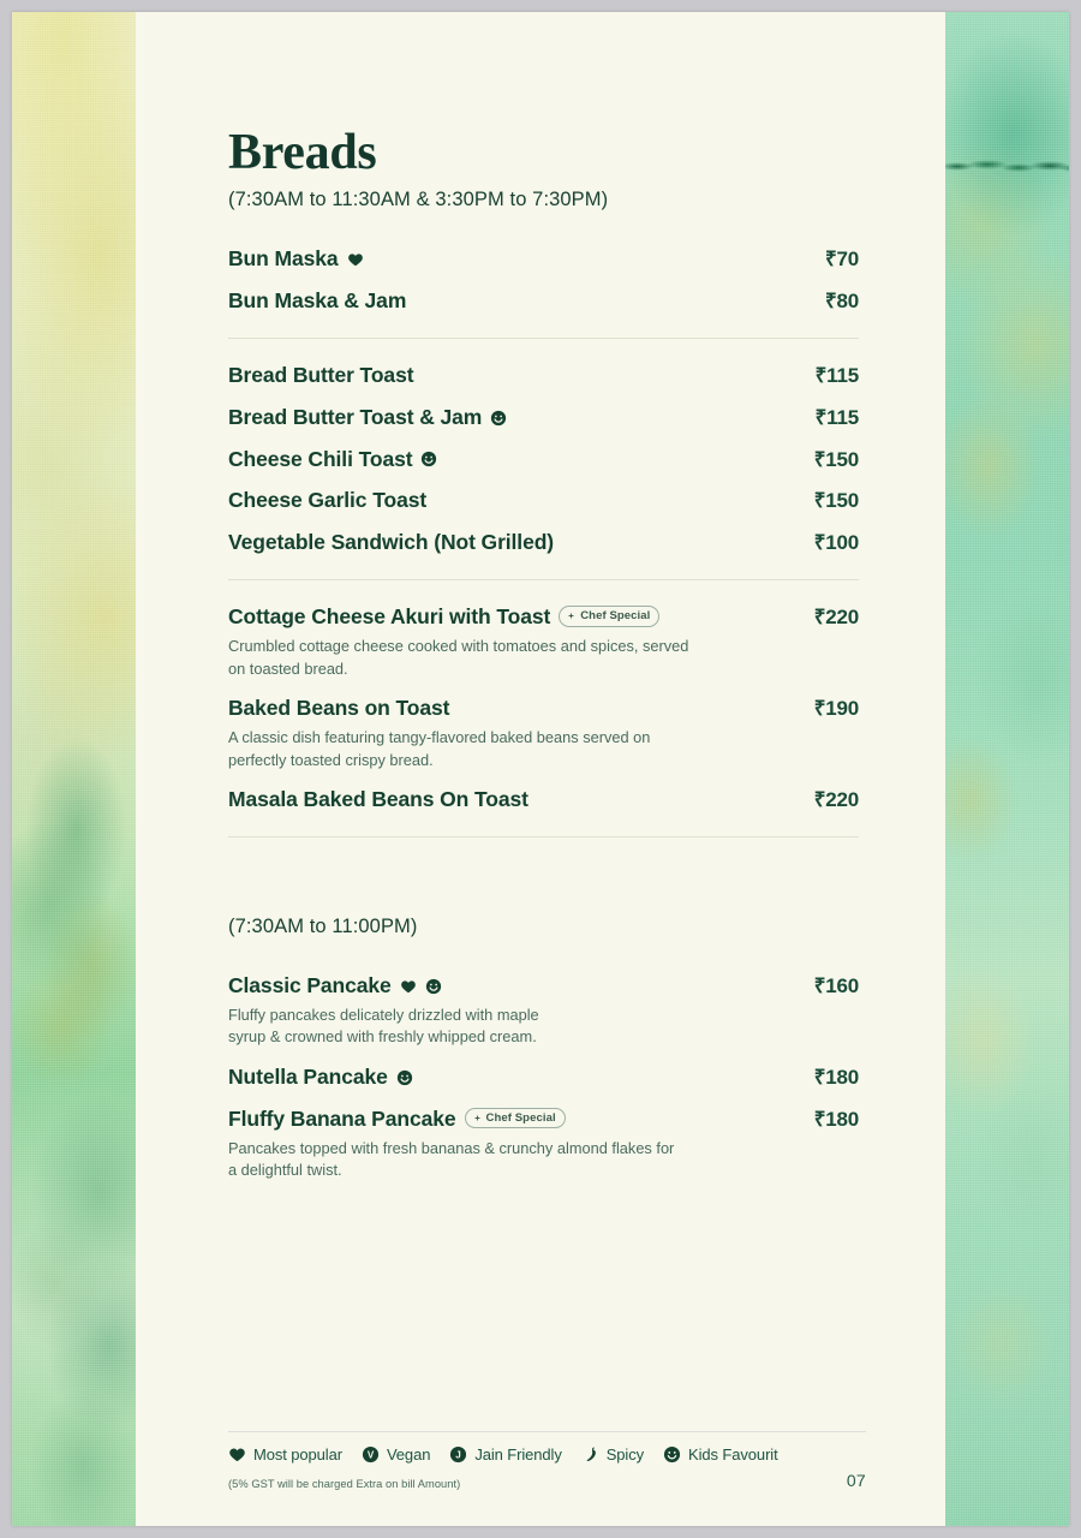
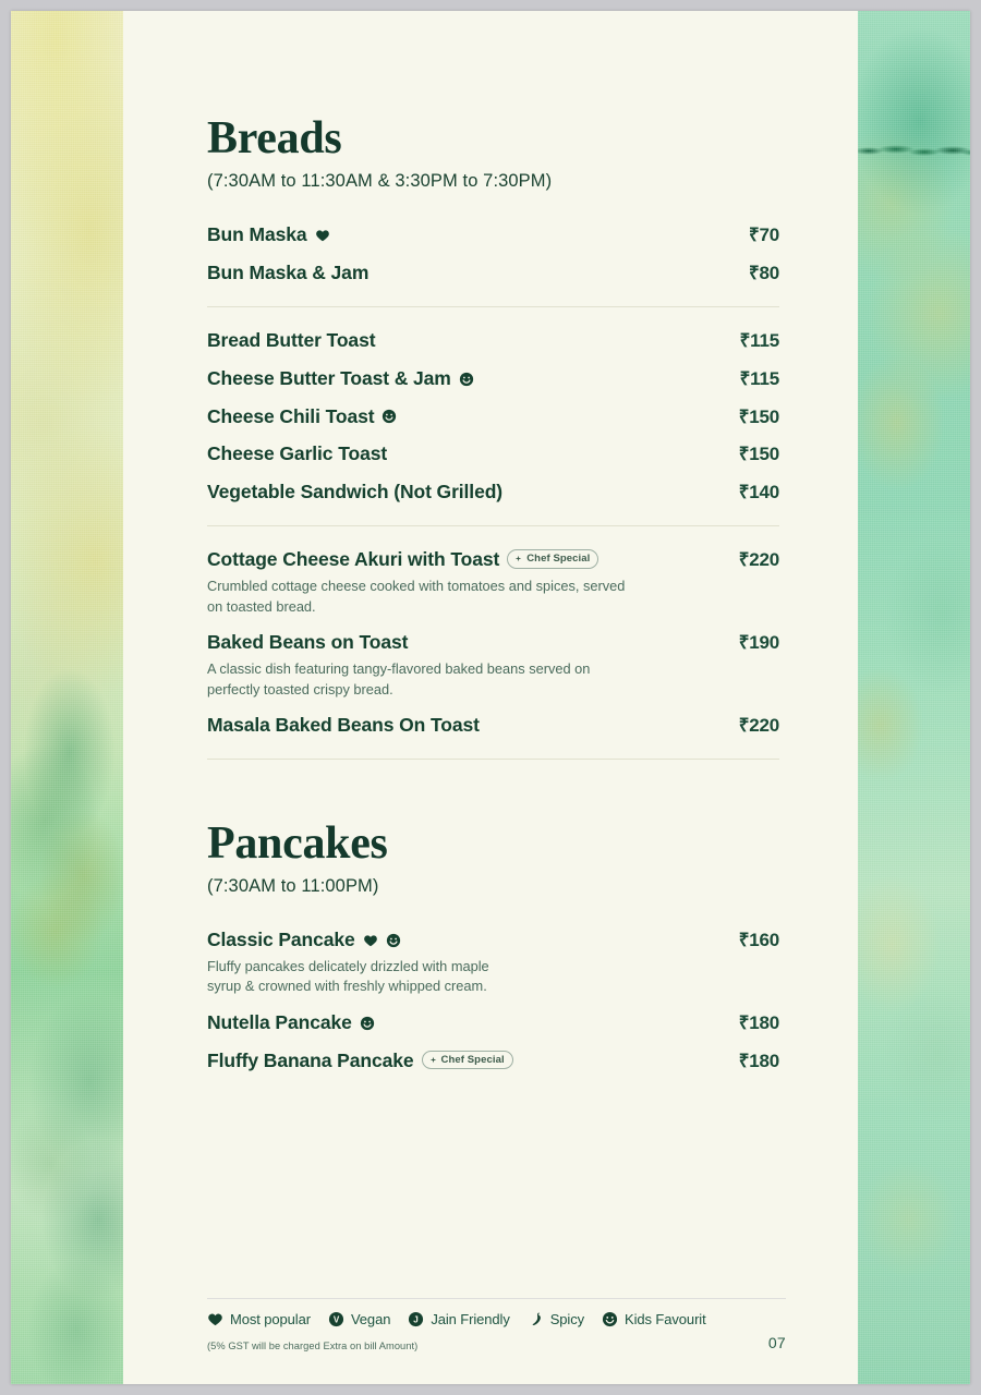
  Breads
  (7:30AM to 11:30AM & 3:30PM to 7:30PM)
  Bun Maska
  ₹70
  Bun Maska & Jam
  ₹80
  Bread Butter Toast
  ₹115
- Bread Butter Toast & Jam
+ Cheese Butter Toast & Jam
  ₹115
  Cheese Chili Toast
  ₹150
  Cheese Garlic Toast
  ₹150
  Vegetable Sandwich (Not Grilled)
- ₹100
+ ₹140
  Cottage Cheese Akuri with Toast
  Chef Special
  ₹220
  Crumbled cottage cheese cooked with tomatoes and spices, served
  on toasted bread.
  Baked Beans on Toast
  ₹190
  A classic dish featuring tangy-flavored baked beans served on
  perfectly toasted crispy bread.
  Masala Baked Beans On Toast
  ₹220
+ Pancakes
  (7:30AM to 11:00PM)
  Classic Pancake
  ₹160
  Fluffy pancakes delicately drizzled with maple
  syrup & crowned with freshly whipped cream.
  Nutella Pancake
  ₹180
  Fluffy Banana Pancake
  Chef Special
  ₹180
- Pancakes topped with fresh bananas & crunchy almond flakes for
- a delightful twist.
  Most popular
  V
  Vegan
  J
  Jain Friendly
  Spicy
  Kids Favourit
  (5% GST will be charged Extra on bill Amount)
  07
